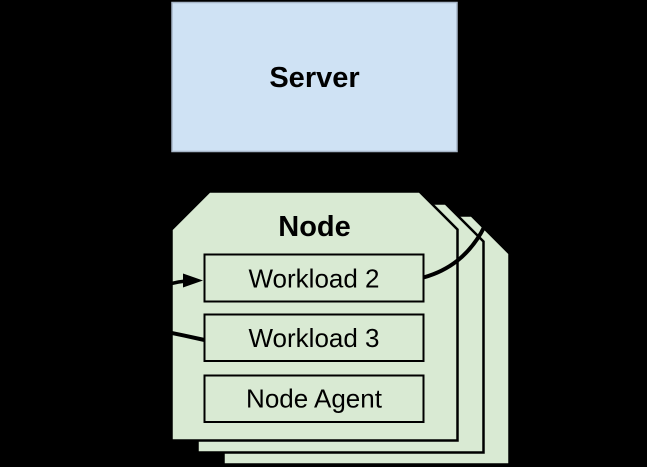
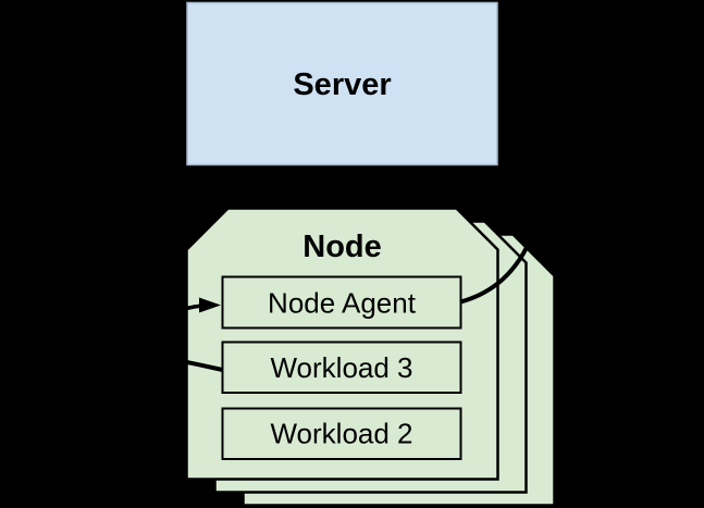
  Server
  Node
- Workload 2
+ Node Agent
  Workload 3
- Node Agent
+ Workload 2
